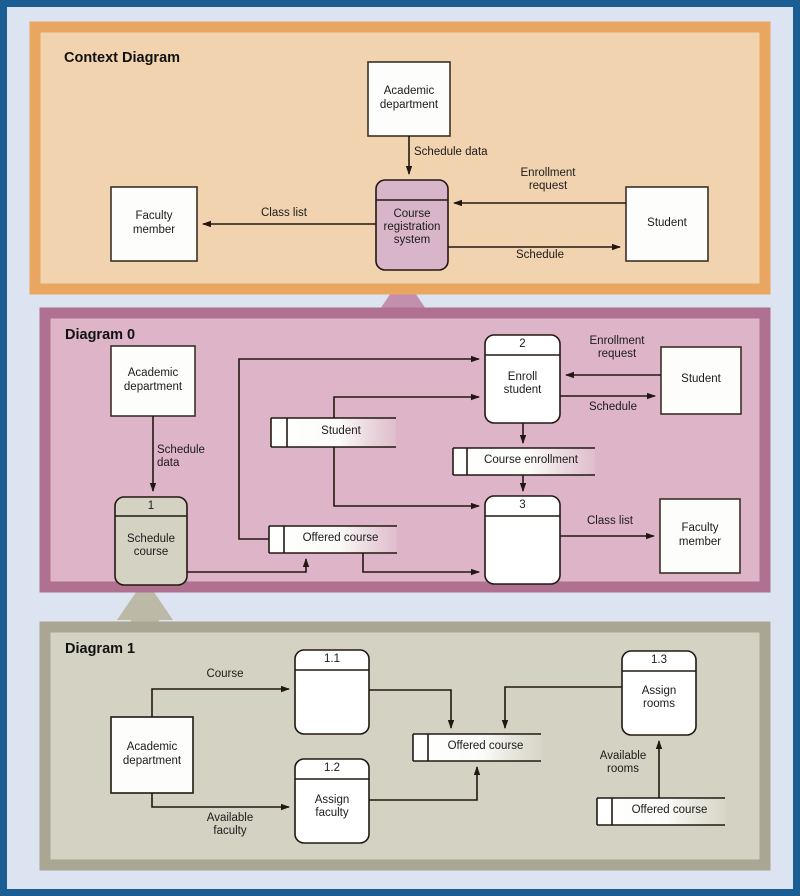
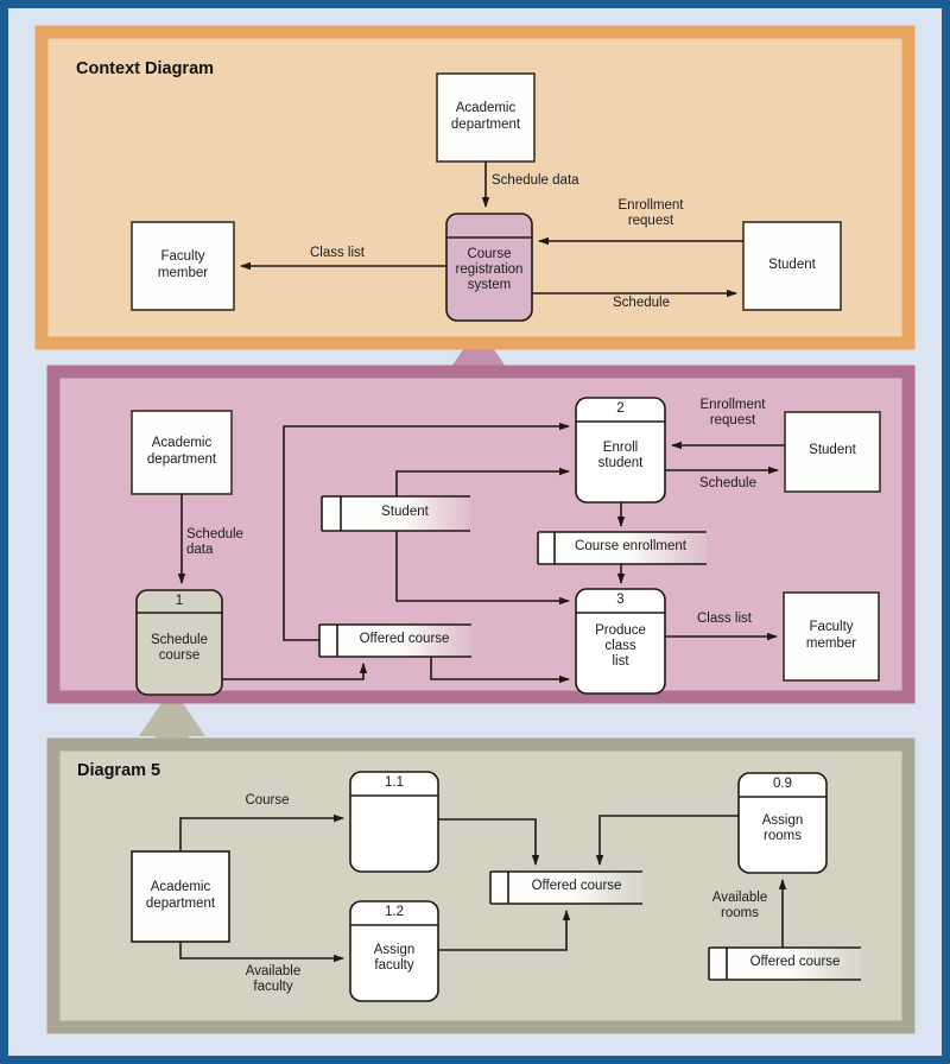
  Context Diagram
  Academic
  department
  Faculty
  member
  Student
  Course
  registration
  system
  Schedule data
  Class list
  Enrollment
  request
  Schedule
- Diagram 0
  Academic
  department
  Student
  Faculty
  member
  1
  Schedule
  course
  2
  Enroll
  student
  3
+ Produce
+ class
+ list
  Student
  Course enrollment
  Offered course
  Schedule
  data
  Enrollment
  request
  Schedule
  Class list
- Diagram 1
+ Diagram 5
  Academic
  department
  1.1
  1.2
  Assign
  faculty
- 1.3
+ 0.9
  Assign
  rooms
  Offered course
  Offered course
  Course
  Available
  faculty
  Available
  rooms
